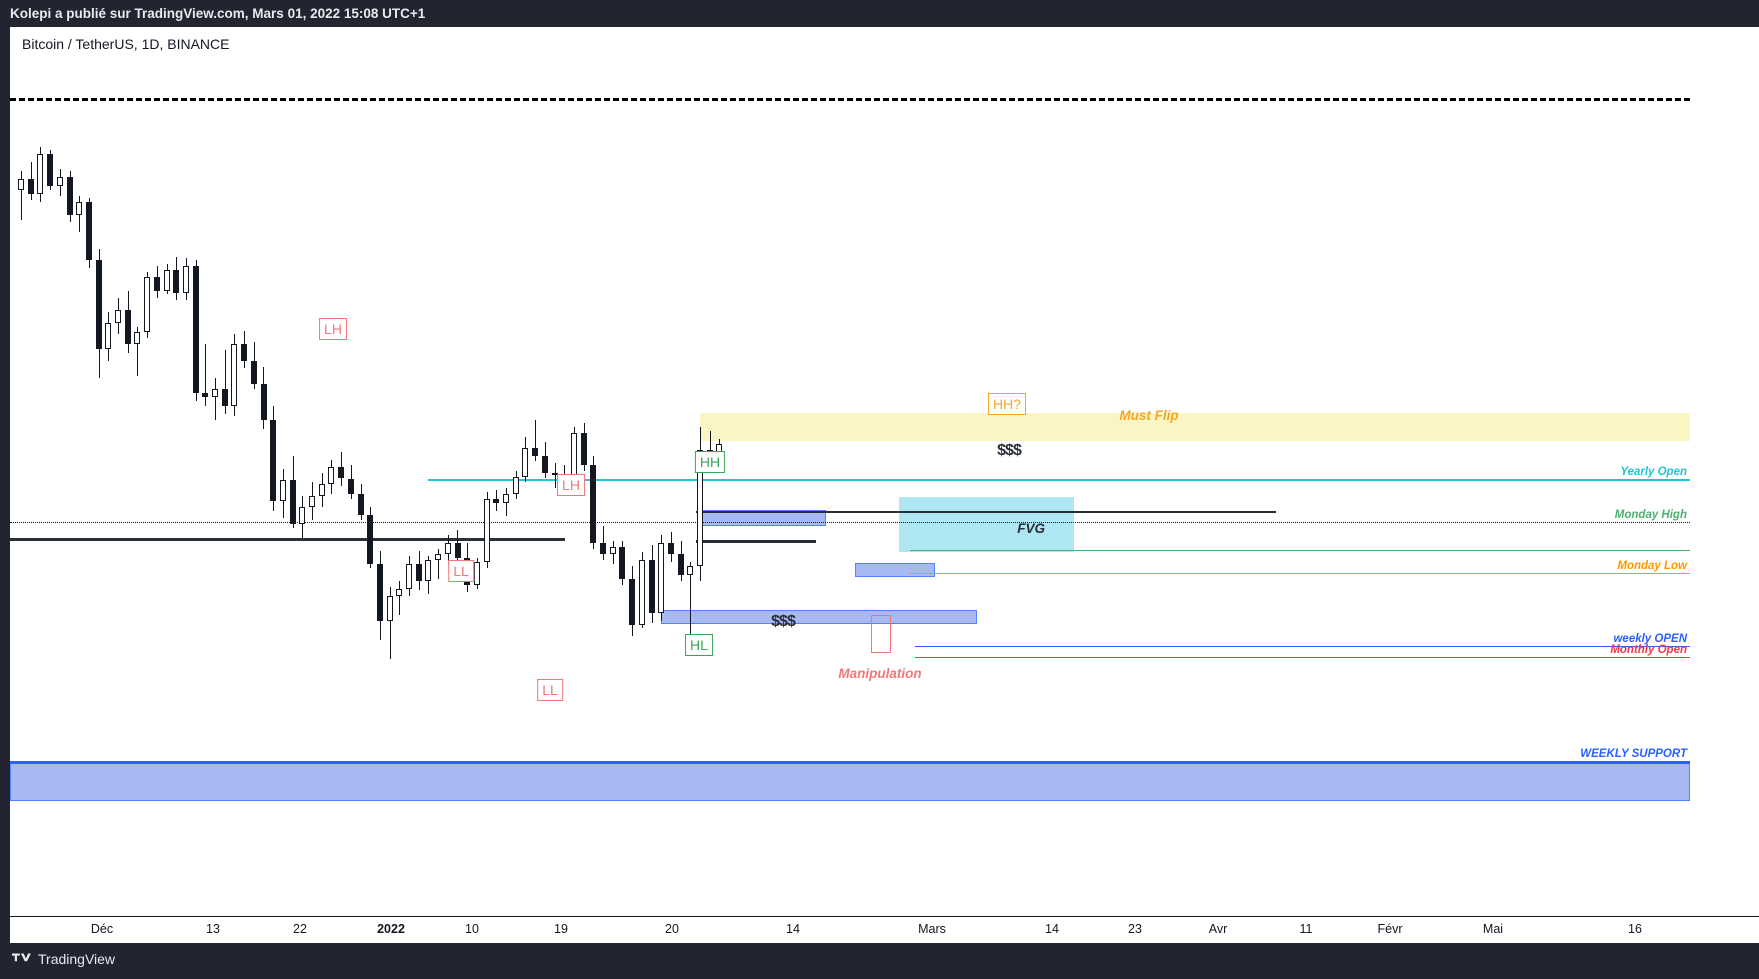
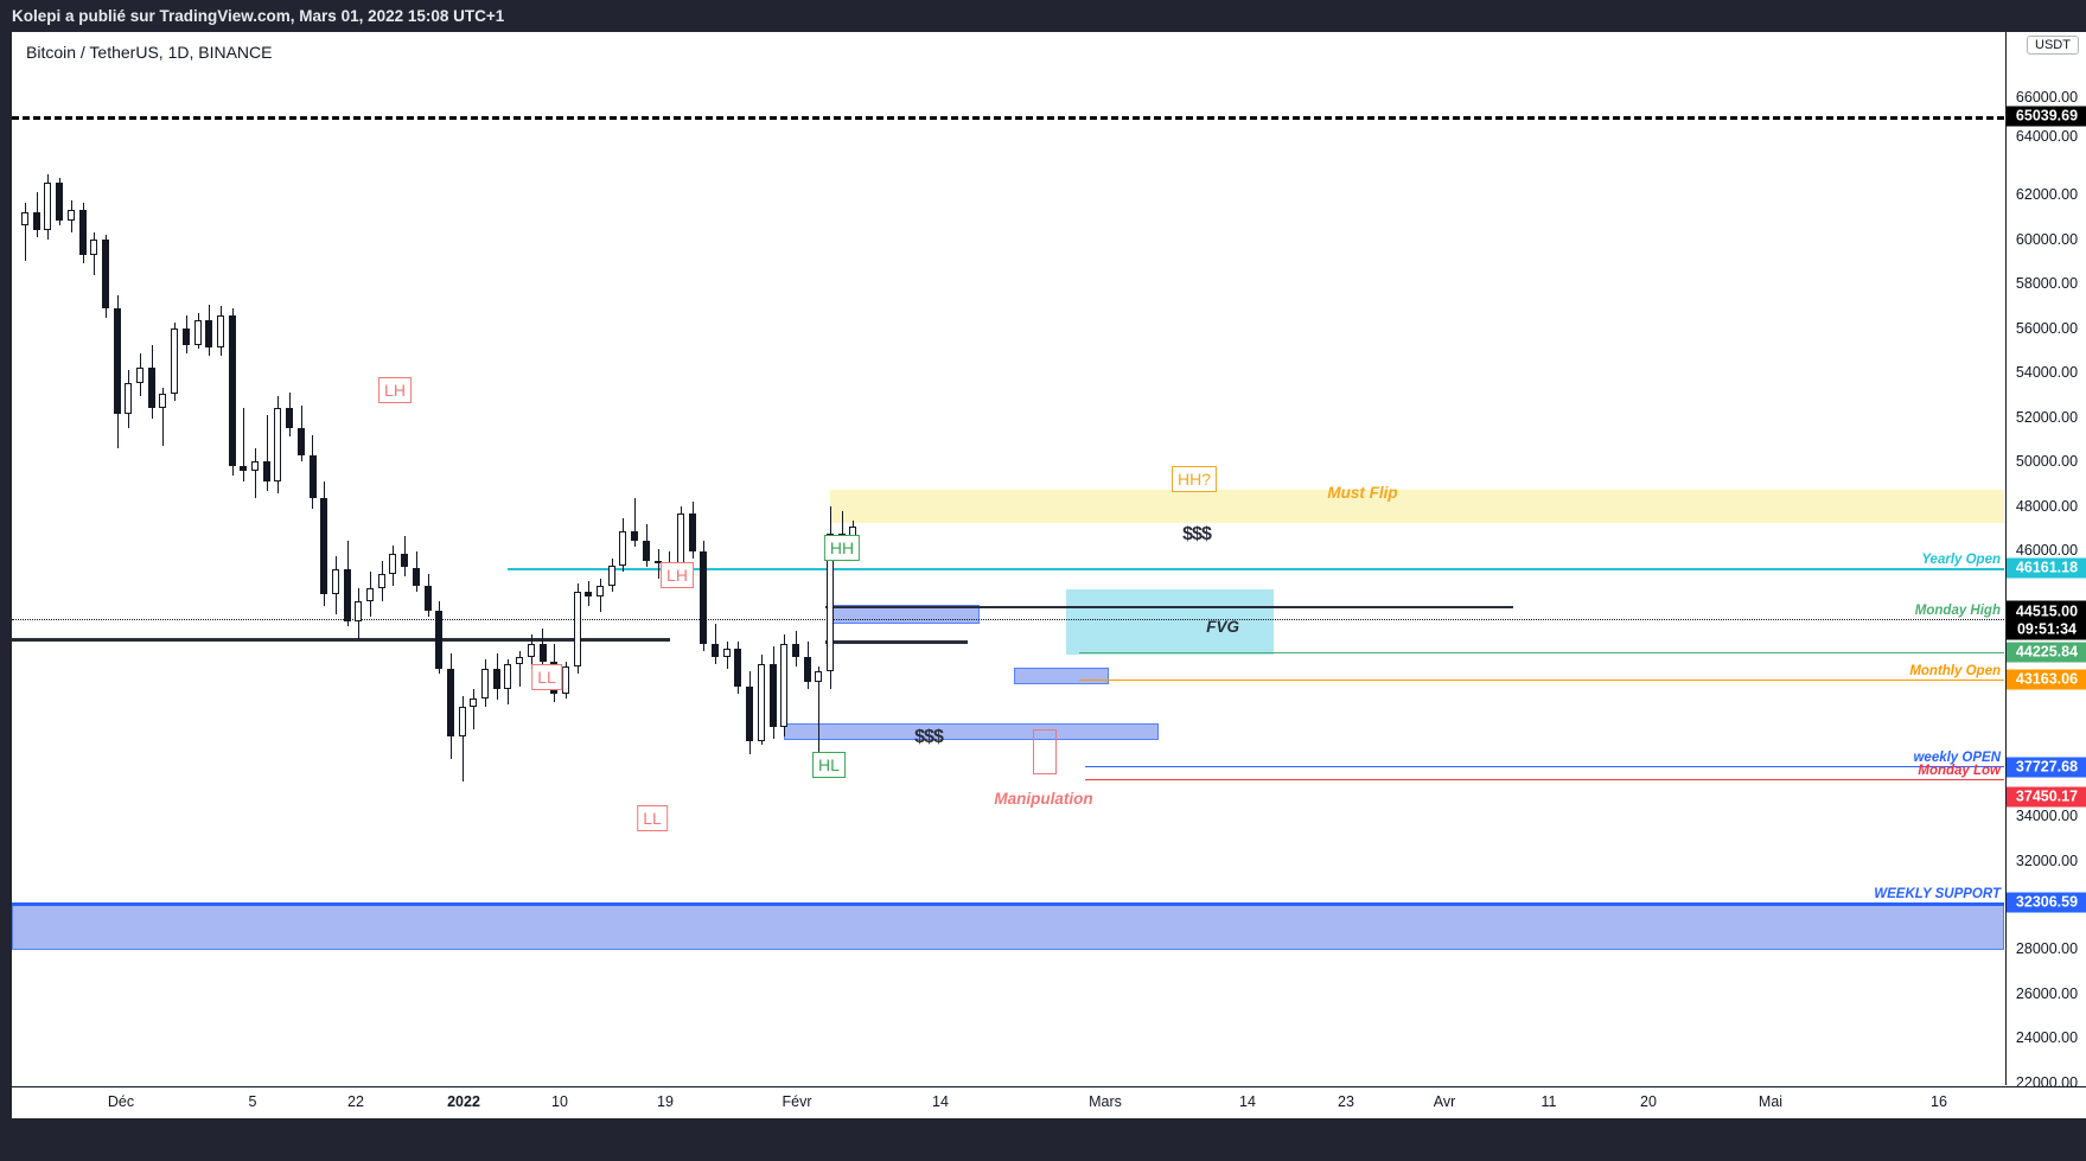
  Kolepi a publié sur TradingView.com, Mars 01, 2022 15:08 UTC+1
  Bitcoin / TetherUS, 1D, BINANCE
  LH
  LL
  LH
  LL
  HH
  HL
  HH?
  Must Flip
  FVG
  Manipulation
  $$$
  $$$
+ USDT
+ 66000.00
+ 64000.00
+ 62000.00
+ 60000.00
+ 58000.00
+ 56000.00
+ 54000.00
+ 52000.00
+ 50000.00
+ 48000.00
+ 46000.00
+ 34000.00
+ 32000.00
+ 28000.00
+ 26000.00
+ 24000.00
+ 22000.00
+ 65039.69
+ 46161.18
+ 44515.00
+ 09:51:34
+ 44225.84
+ 43163.06
+ 37727.68
+ 37450.17
+ 32306.59
  Déc
- 13
+ 5
  22
  2022
  10
  19
- 20
+ Févr
  14
  Mars
  14
  23
  Avr
  11
- Févr
+ 20
  Mai
  16
  Yearly Open
  Monday High
- Monday Low
+ Monthly Open
  weekly OPEN
- Monthly Open
+ Monday Low
  WEEKLY SUPPORT
- TradingView
